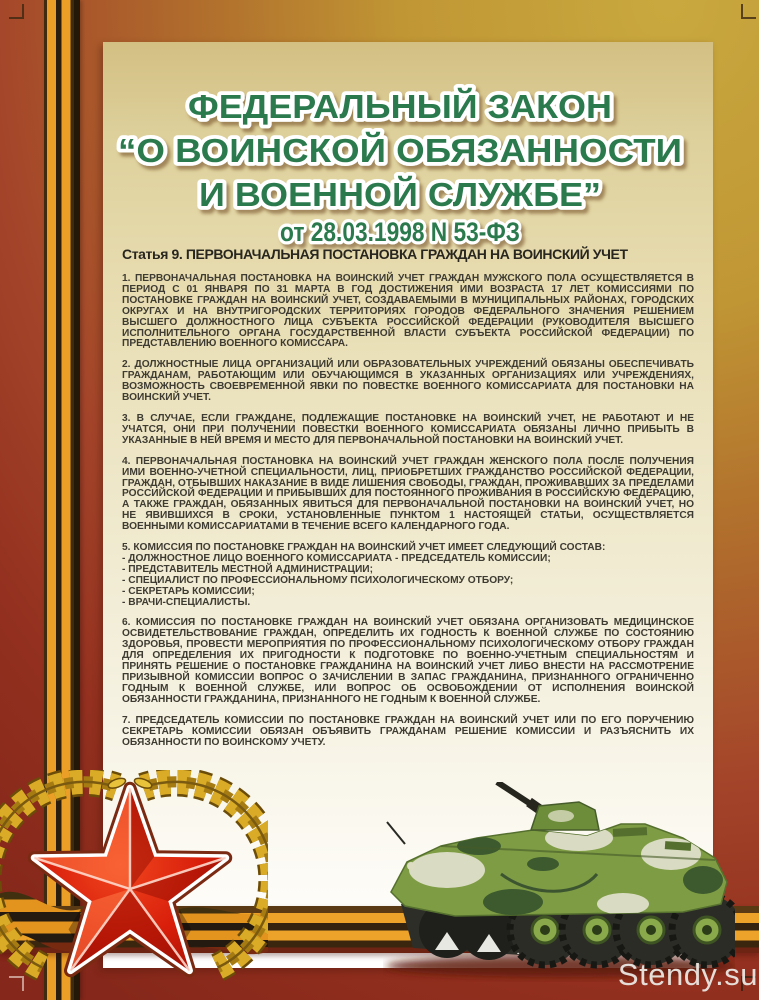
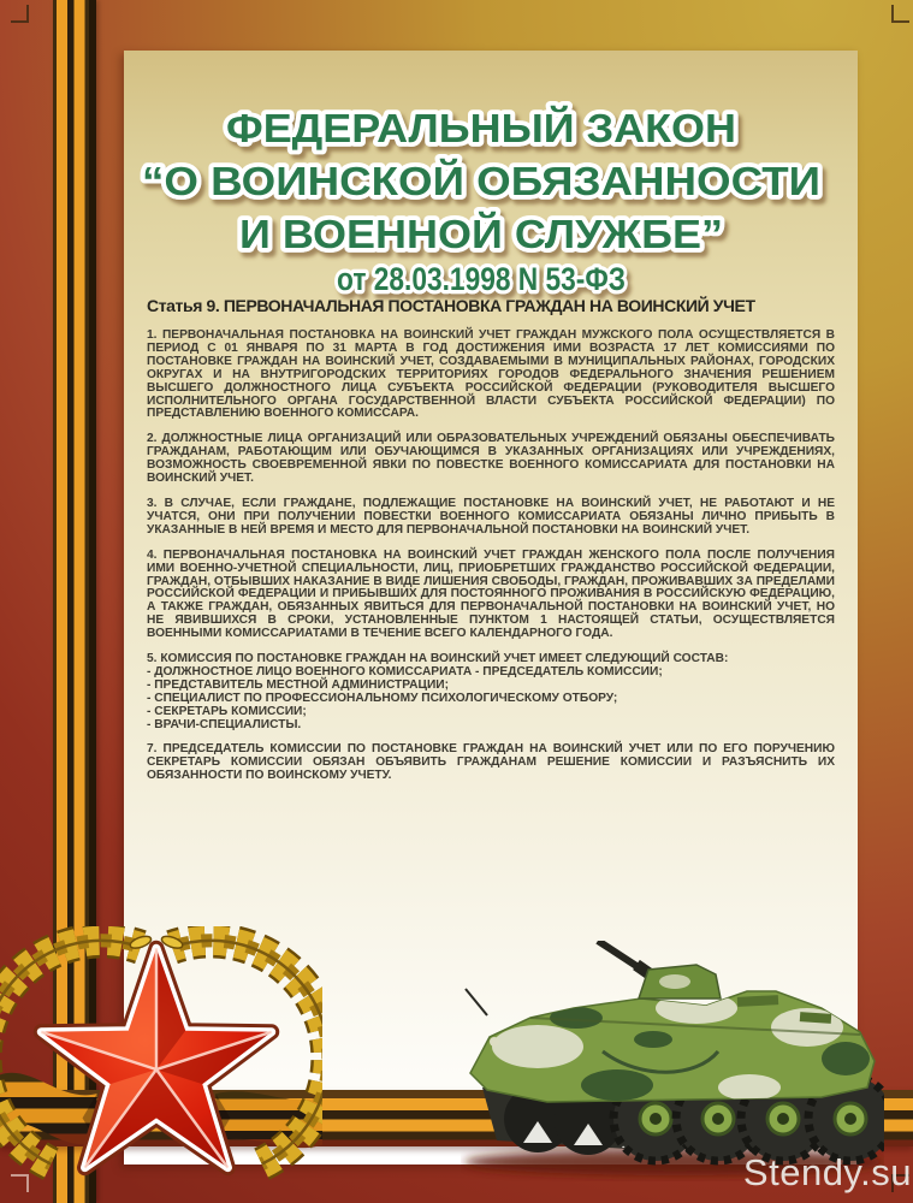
  ФЕДЕРАЛЬНЫЙ ЗАКОН
  “О ВОИНСКОЙ ОБЯЗАННОСТИ
  И ВОЕННОЙ СЛУЖБЕ”
  от 28.03.1998 N 53-ФЗ
  Статья 9. ПЕРВОНАЧАЛЬНАЯ ПОСТАНОВКА ГРАЖДАН НА ВОИНСКИЙ УЧЕТ
  1. ПЕРВОНАЧАЛЬНАЯ ПОСТАНОВКА НА ВОИНСКИЙ УЧЕТ ГРАЖДАН МУЖСКОГО ПОЛА ОСУЩЕСТВЛЯЕТСЯ В ПЕРИОД С 01 ЯНВАРЯ ПО 31 МАРТА В ГОД ДОСТИЖЕНИЯ ИМИ ВОЗРАСТА 17 ЛЕТ КОМИССИЯМИ ПО ПОСТАНОВКЕ ГРАЖДАН НА ВОИНСКИЙ УЧЕТ, СОЗДАВАЕМЫМИ В МУНИЦИПАЛЬНЫХ РАЙОНАХ, ГОРОДСКИХ ОКРУГАХ И НА ВНУТРИГОРОДСКИХ ТЕРРИТОРИЯХ ГОРОДОВ ФЕДЕРАЛЬНОГО ЗНАЧЕНИЯ РЕШЕНИЕМ ВЫСШЕГО ДОЛЖНОСТНОГО ЛИЦА СУБЪЕКТА РОССИЙСКОЙ ФЕДЕРАЦИИ (РУКОВОДИТЕЛЯ ВЫСШЕГО ИСПОЛНИТЕЛЬНОГО ОРГАНА ГОСУДАРСТВЕННОЙ ВЛАСТИ СУБЪЕКТА РОССИЙСКОЙ ФЕДЕРАЦИИ) ПО ПРЕДСТАВЛЕНИЮ ВОЕННОГО КОМИССАРА.
  2. ДОЛЖНОСТНЫЕ ЛИЦА ОРГАНИЗАЦИЙ ИЛИ ОБРАЗОВАТЕЛЬНЫХ УЧРЕЖДЕНИЙ ОБЯЗАНЫ ОБЕСПЕЧИВАТЬ ГРАЖДАНАМ, РАБОТАЮЩИМ ИЛИ ОБУЧАЮЩИМСЯ В УКАЗАННЫХ ОРГАНИЗАЦИЯХ ИЛИ УЧРЕЖДЕНИЯХ, ВОЗМОЖНОСТЬ СВОЕВРЕМЕННОЙ ЯВКИ ПО ПОВЕСТКЕ ВОЕННОГО КОМИССАРИАТА ДЛЯ ПОСТАНОВКИ НА ВОИНСКИЙ УЧЕТ.
  3. В СЛУЧАЕ, ЕСЛИ ГРАЖДАНЕ, ПОДЛЕЖАЩИЕ ПОСТАНОВКЕ НА ВОИНСКИЙ УЧЕТ, НЕ РАБОТАЮТ И НЕ УЧАТСЯ, ОНИ ПРИ ПОЛУЧЕНИИ ПОВЕСТКИ ВОЕННОГО КОМИССАРИАТА ОБЯЗАНЫ ЛИЧНО ПРИБЫТЬ В УКАЗАННЫЕ В НЕЙ ВРЕМЯ И МЕСТО ДЛЯ ПЕРВОНАЧАЛЬНОЙ ПОСТАНОВКИ НА ВОИНСКИЙ УЧЕТ.
  4. ПЕРВОНАЧАЛЬНАЯ ПОСТАНОВКА НА ВОИНСКИЙ УЧЕТ ГРАЖДАН ЖЕНСКОГО ПОЛА ПОСЛЕ ПОЛУЧЕНИЯ ИМИ ВОЕННО-УЧЕТНОЙ СПЕЦИАЛЬНОСТИ, ЛИЦ, ПРИОБРЕТШИХ ГРАЖДАНСТВО РОССИЙСКОЙ ФЕДЕРАЦИИ, ГРАЖДАН, ОТБЫВШИХ НАКАЗАНИЕ В ВИДЕ ЛИШЕНИЯ СВОБОДЫ, ГРАЖДАН, ПРОЖИВАВШИХ ЗА ПРЕДЕЛАМИ РОССИЙСКОЙ ФЕДЕРАЦИИ И ПРИБЫВШИХ ДЛЯ ПОСТОЯННОГО ПРОЖИВАНИЯ В РОССИЙСКУЮ ФЕДЕРАЦИЮ, А ТАКЖЕ ГРАЖДАН, ОБЯЗАННЫХ ЯВИТЬСЯ ДЛЯ ПЕРВОНАЧАЛЬНОЙ ПОСТАНОВКИ НА ВОИНСКИЙ УЧЕТ, НО НЕ ЯВИВШИХСЯ В СРОКИ, УСТАНОВЛЕННЫЕ ПУНКТОМ 1 НАСТОЯЩЕЙ СТАТЬИ, ОСУЩЕСТВЛЯЕТСЯ ВОЕННЫМИ КОМИССАРИАТАМИ В ТЕЧЕНИЕ ВСЕГО КАЛЕНДАРНОГО ГОДА.
  5. КОМИССИЯ ПО ПОСТАНОВКЕ ГРАЖДАН НА ВОИНСКИЙ УЧЕТ ИМЕЕТ СЛЕДУЮЩИЙ СОСТАВ:
  - ДОЛЖНОСТНОЕ ЛИЦО ВОЕННОГО КОМИССАРИАТА - ПРЕДСЕДАТЕЛЬ КОМИССИИ;
  - ПРЕДСТАВИТЕЛЬ МЕСТНОЙ АДМИНИСТРАЦИИ;
  - СПЕЦИАЛИСТ ПО ПРОФЕССИОНАЛЬНОМУ ПСИХОЛОГИЧЕСКОМУ ОТБОРУ;
  - СЕКРЕТАРЬ КОМИССИИ;
  - ВРАЧИ-СПЕЦИАЛИСТЫ.
- 6. КОМИССИЯ ПО ПОСТАНОВКЕ ГРАЖДАН НА ВОИНСКИЙ УЧЕТ ОБЯЗАНА ОРГАНИЗОВАТЬ МЕДИЦИНСКОЕ ОСВИДЕТЕЛЬСТВОВАНИЕ ГРАЖДАН, ОПРЕДЕЛИТЬ ИХ ГОДНОСТЬ К ВОЕННОЙ СЛУЖБЕ ПО СОСТОЯНИЮ ЗДОРОВЬЯ, ПРОВЕСТИ МЕРОПРИЯТИЯ ПО ПРОФЕССИОНАЛЬНОМУ ПСИХОЛОГИЧЕСКОМУ ОТБОРУ ГРАЖДАН ДЛЯ ОПРЕДЕЛЕНИЯ ИХ ПРИГОДНОСТИ К ПОДГОТОВКЕ ПО ВОЕННО-УЧЕТНЫМ СПЕЦИАЛЬНОСТЯМ И ПРИНЯТЬ РЕШЕНИЕ О ПОСТАНОВКЕ ГРАЖДАНИНА НА ВОИНСКИЙ УЧЕТ ЛИБО ВНЕСТИ НА РАССМОТРЕНИЕ ПРИЗЫВНОЙ КОМИССИИ ВОПРОС О ЗАЧИСЛЕНИИ В ЗАПАС ГРАЖДАНИНА, ПРИЗНАННОГО ОГРАНИЧЕННО ГОДНЫМ К ВОЕННОЙ СЛУЖБЕ, ИЛИ ВОПРОС ОБ ОСВОБОЖДЕНИИ ОТ ИСПОЛНЕНИЯ ВОИНСКОЙ ОБЯЗАННОСТИ ГРАЖДАНИНА, ПРИЗНАННОГО НЕ ГОДНЫМ К ВОЕННОЙ СЛУЖБЕ.
  7. ПРЕДСЕДАТЕЛЬ КОМИССИИ ПО ПОСТАНОВКЕ ГРАЖДАН НА ВОИНСКИЙ УЧЕТ ИЛИ ПО ЕГО ПОРУЧЕНИЮ СЕКРЕТАРЬ КОМИССИИ ОБЯЗАН ОБЪЯВИТЬ ГРАЖДАНАМ РЕШЕНИЕ КОМИССИИ И РАЗЪЯСНИТЬ ИХ ОБЯЗАННОСТИ ПО ВОИНСКОМУ УЧЕТУ.
  Stendy.su
